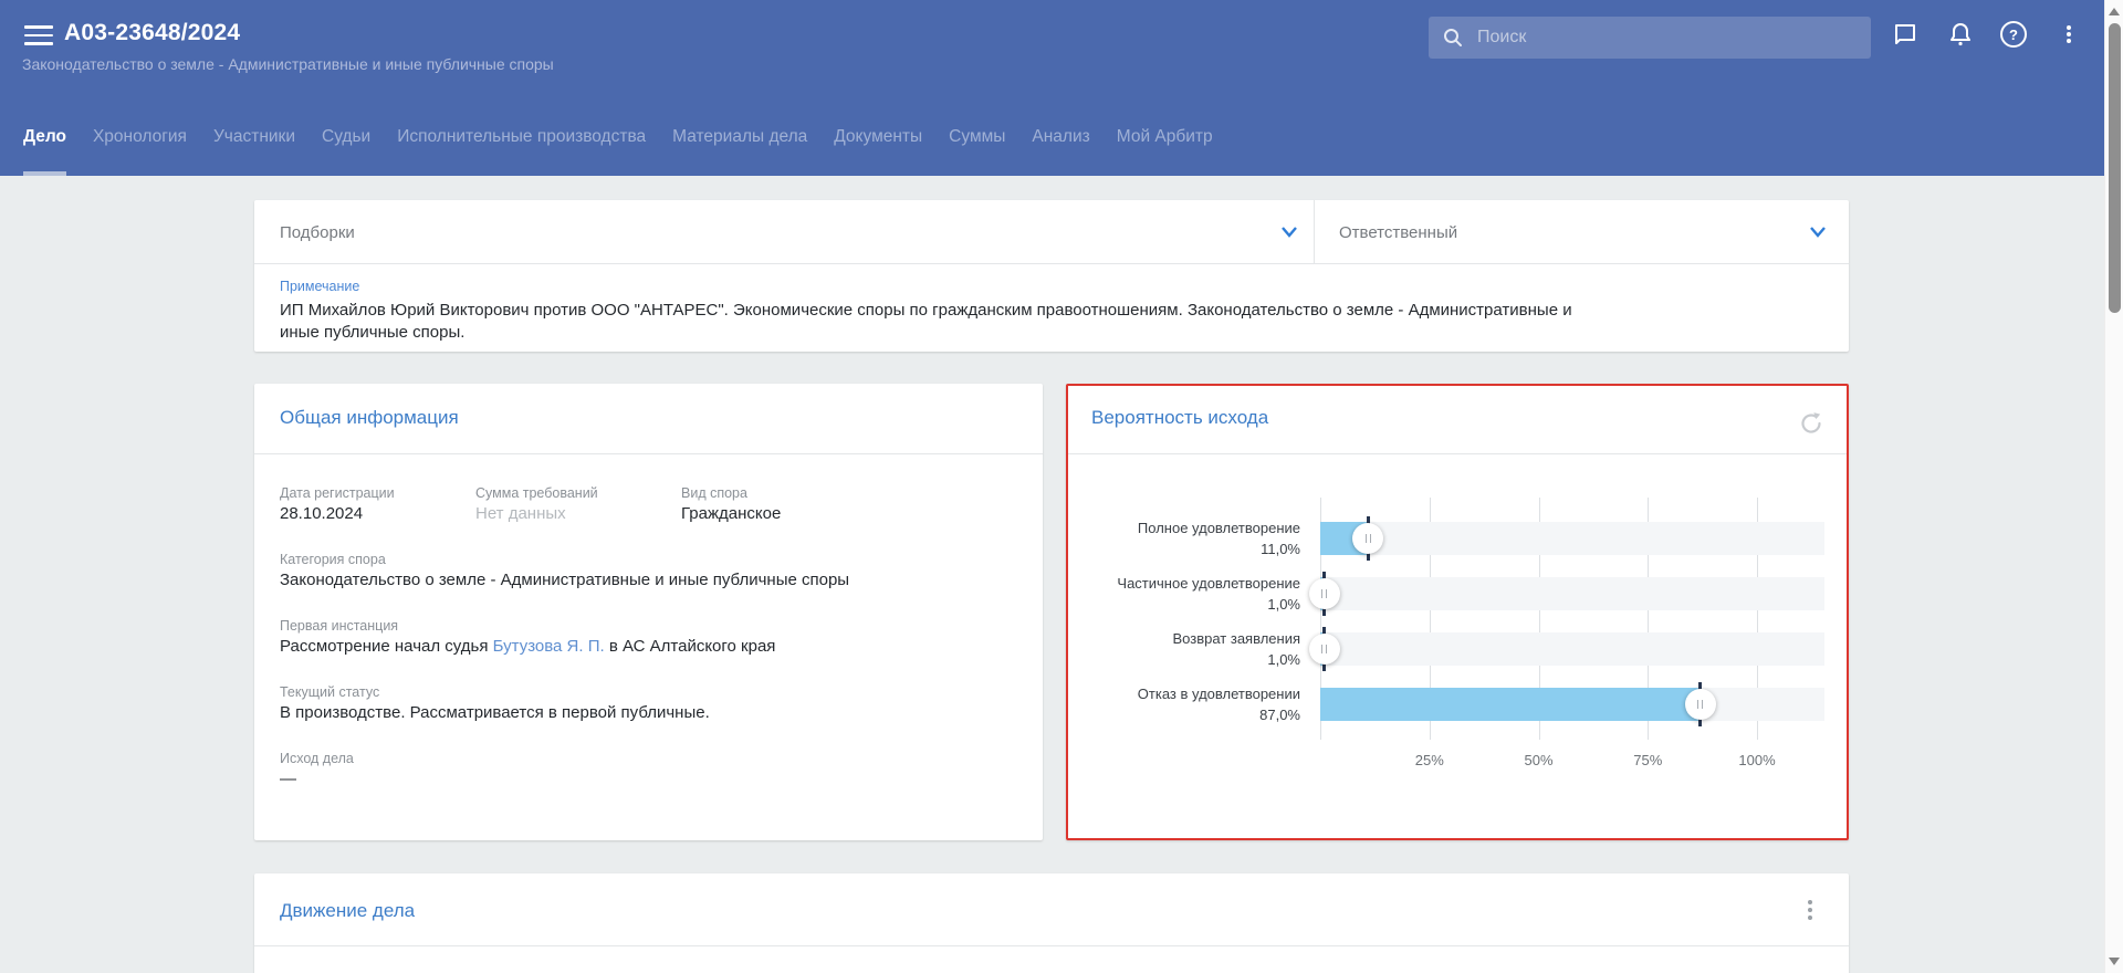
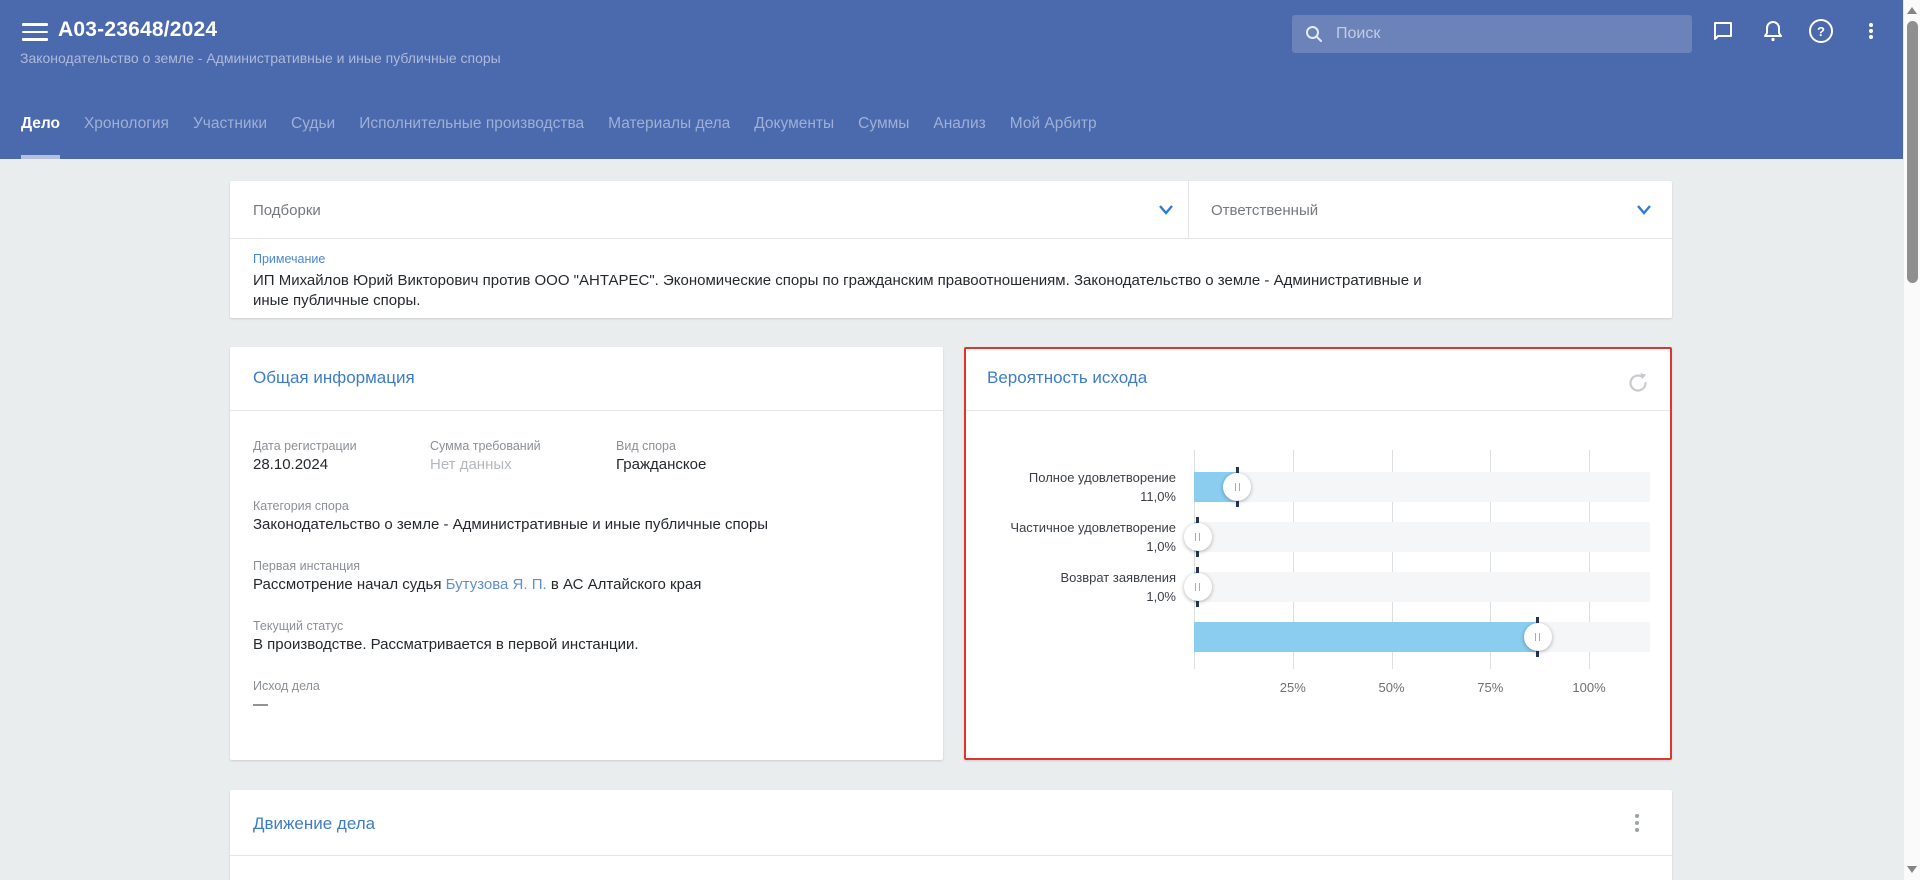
  А03-23648/2024
  Законодательство о земле - Административные и иные публичные споры
  Поиск
  ?
  Дело
  Хронология
  Участники
  Судьи
  Исполнительные производства
  Материалы дела
  Документы
  Суммы
  Анализ
  Мой Арбитр
  Подборки
  Ответственный
  Примечание
  ИП Михайлов Юрий Викторович против ООО "АНТАРЕС". Экономические споры по гражданским правоотношениям. Законодательство о земле - Административные и иные публичные споры.
  Общая информация
  Дата регистрации
  28.10.2024
  Сумма требований
  Нет данных
  Вид спора
  Гражданское
  Категория спора
  Законодательство о земле - Административные и иные публичные споры
  Первая инстанция
  Рассмотрение начал судья Бутузова Я. П. в АС Алтайского края
  Текущий статус
- В производстве. Рассматривается в первой публичные.
+ В производстве. Рассматривается в первой инстанции.
  Исход дела
  —
  Вероятность исхода
  Полное удовлетворение
  11,0%
  Частичное удовлетворение
  1,0%
  Возврат заявления
  1,0%
- Отказ в удовлетворении
- 87,0%
  25%
  50%
  75%
  100%
  Движение дела
